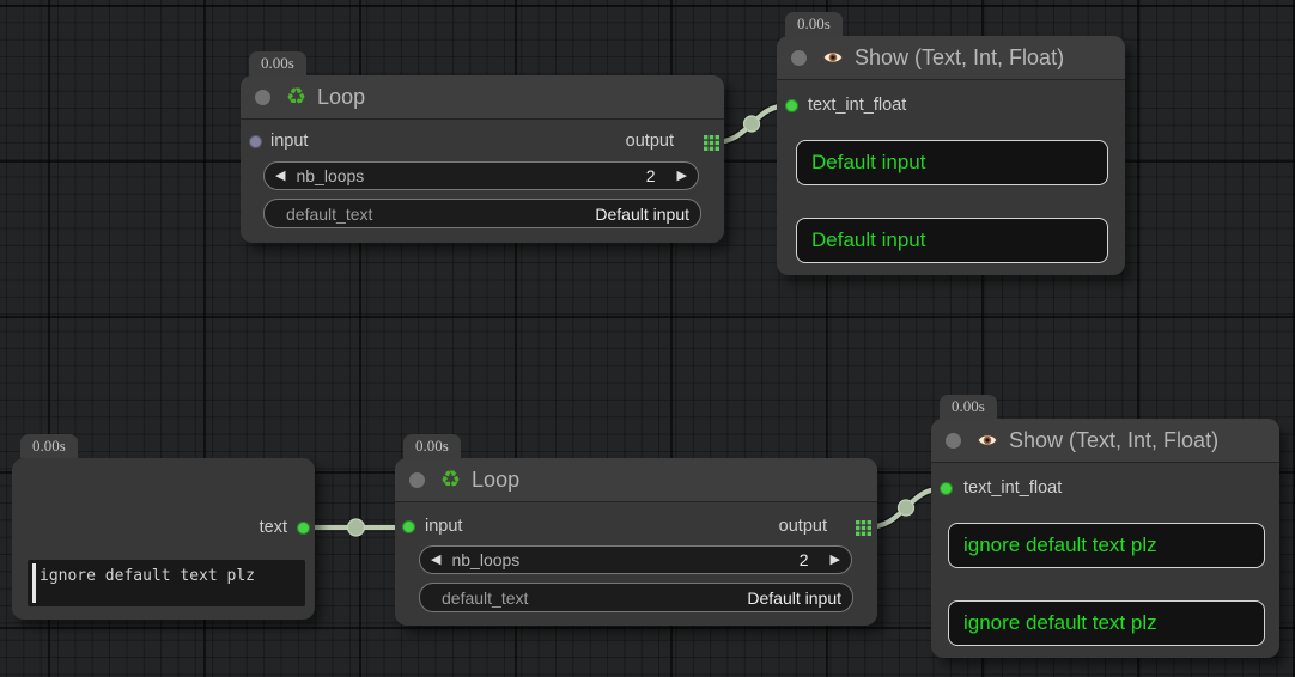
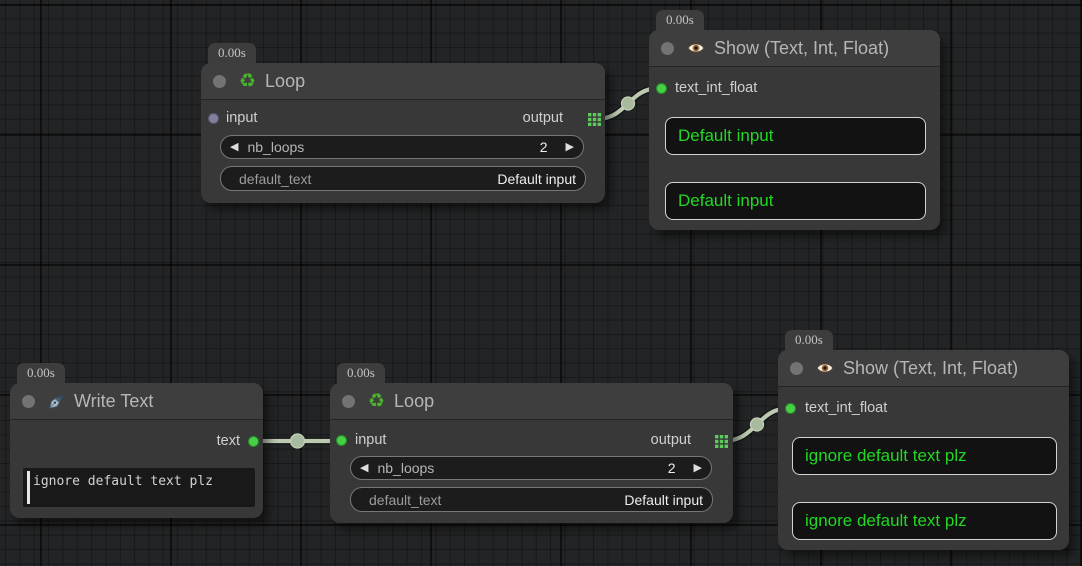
  0.00s
  ♻
  Loop
  input
  output
  ◀
  nb_loops
  2
  ▶
  default_text
  Default input
  0.00s
  Show (Text, Int, Float)
  text_int_float
  Default input
  Default input
  0.00s
+ Write Text
  text
  ignore default text plz
  0.00s
  ♻
  Loop
  input
  output
  ◀
  nb_loops
  2
  ▶
  default_text
  Default input
  0.00s
  Show (Text, Int, Float)
  text_int_float
  ignore default text plz
  ignore default text plz
